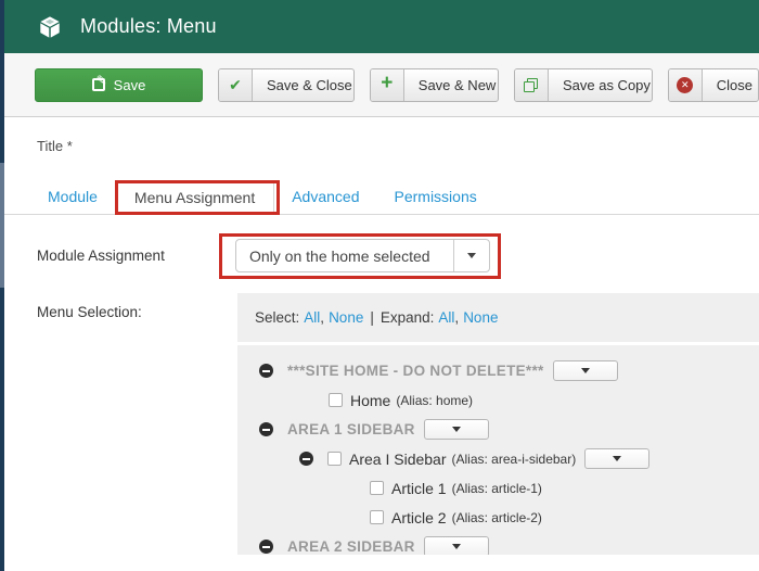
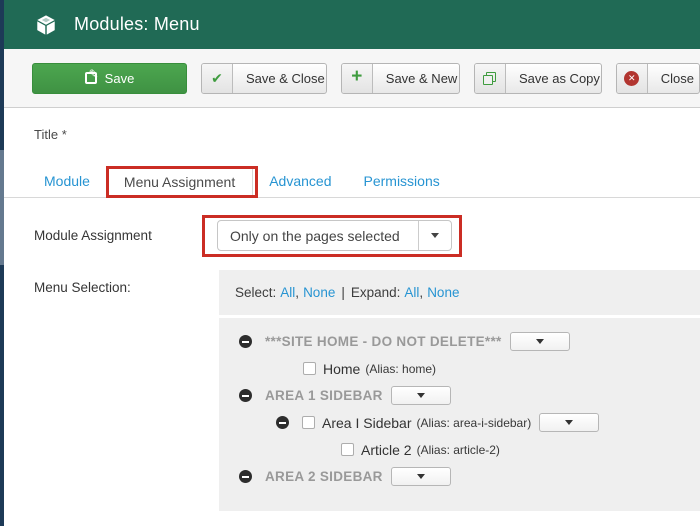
  Modules: Menu
  Save
  Save & Close
  Save & New
  Save as Copy
  Close
  Title *
  Module
  Menu Assignment
  Advanced
  Permissions
  Module Assignment
- Only on the home selected
+ Only on the pages selected
  Menu Selection:
  Select:
  All
  ,
  None
  |
  Expand:
  All
  ,
  None
  ***SITE HOME - DO NOT DELETE***
  Home
  (Alias: home)
  AREA 1 SIDEBAR
  Area I Sidebar
  (Alias: area-i-sidebar)
- Article 1
- (Alias: article-1)
  Article 2
  (Alias: article-2)
  AREA 2 SIDEBAR
